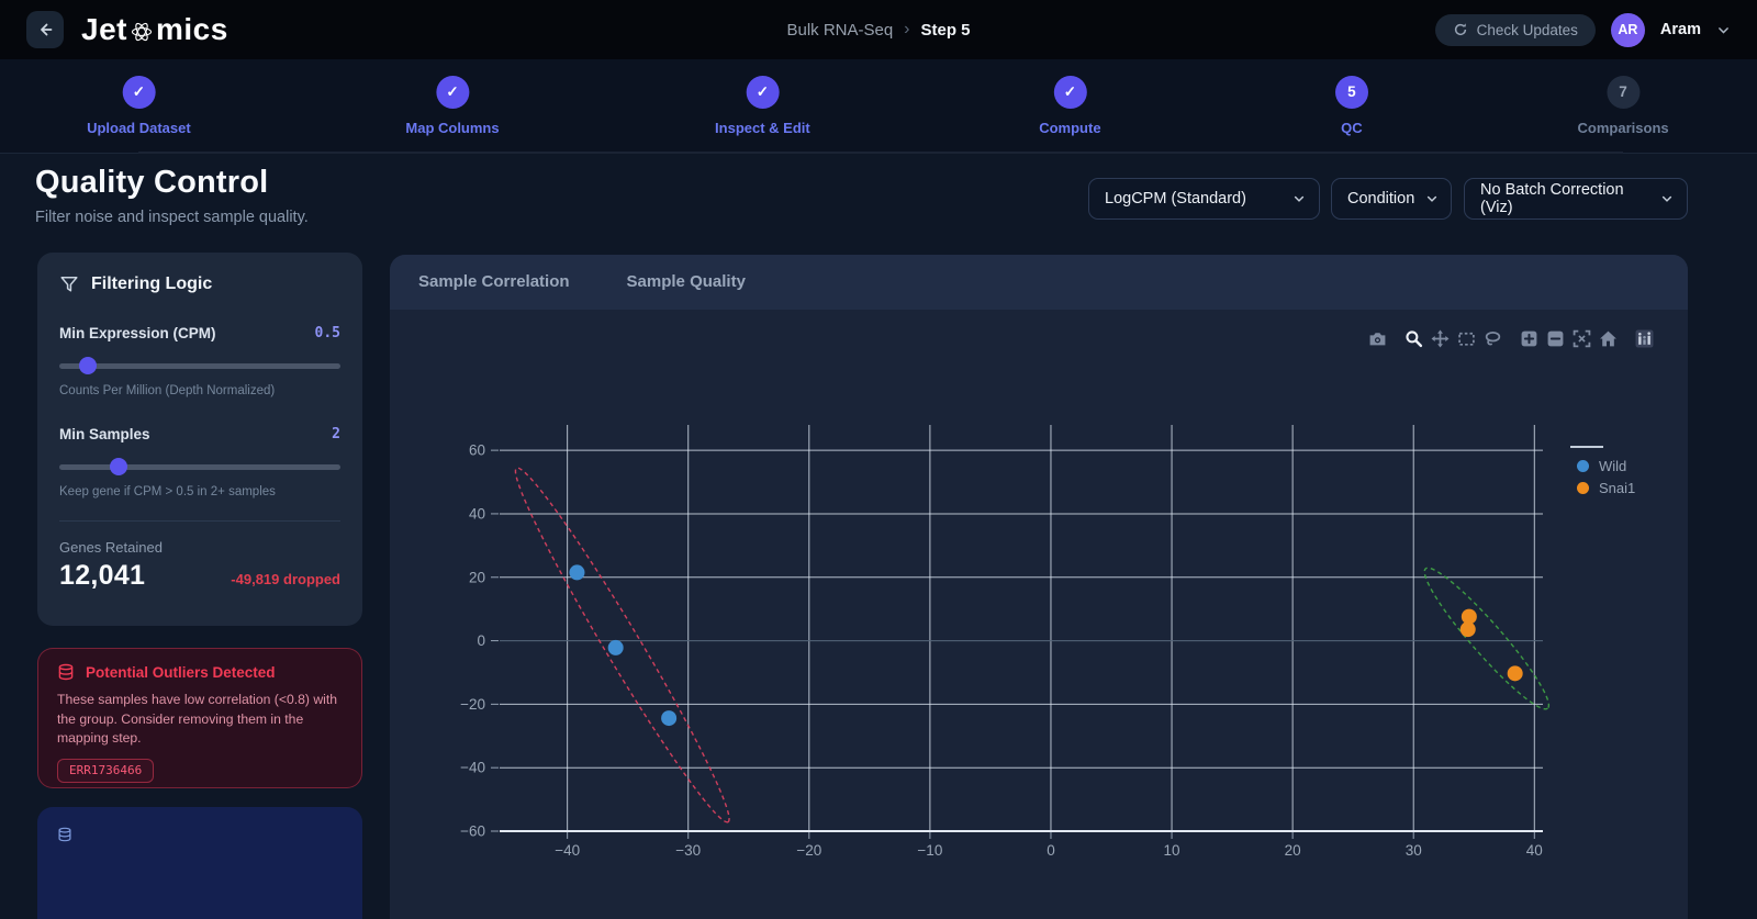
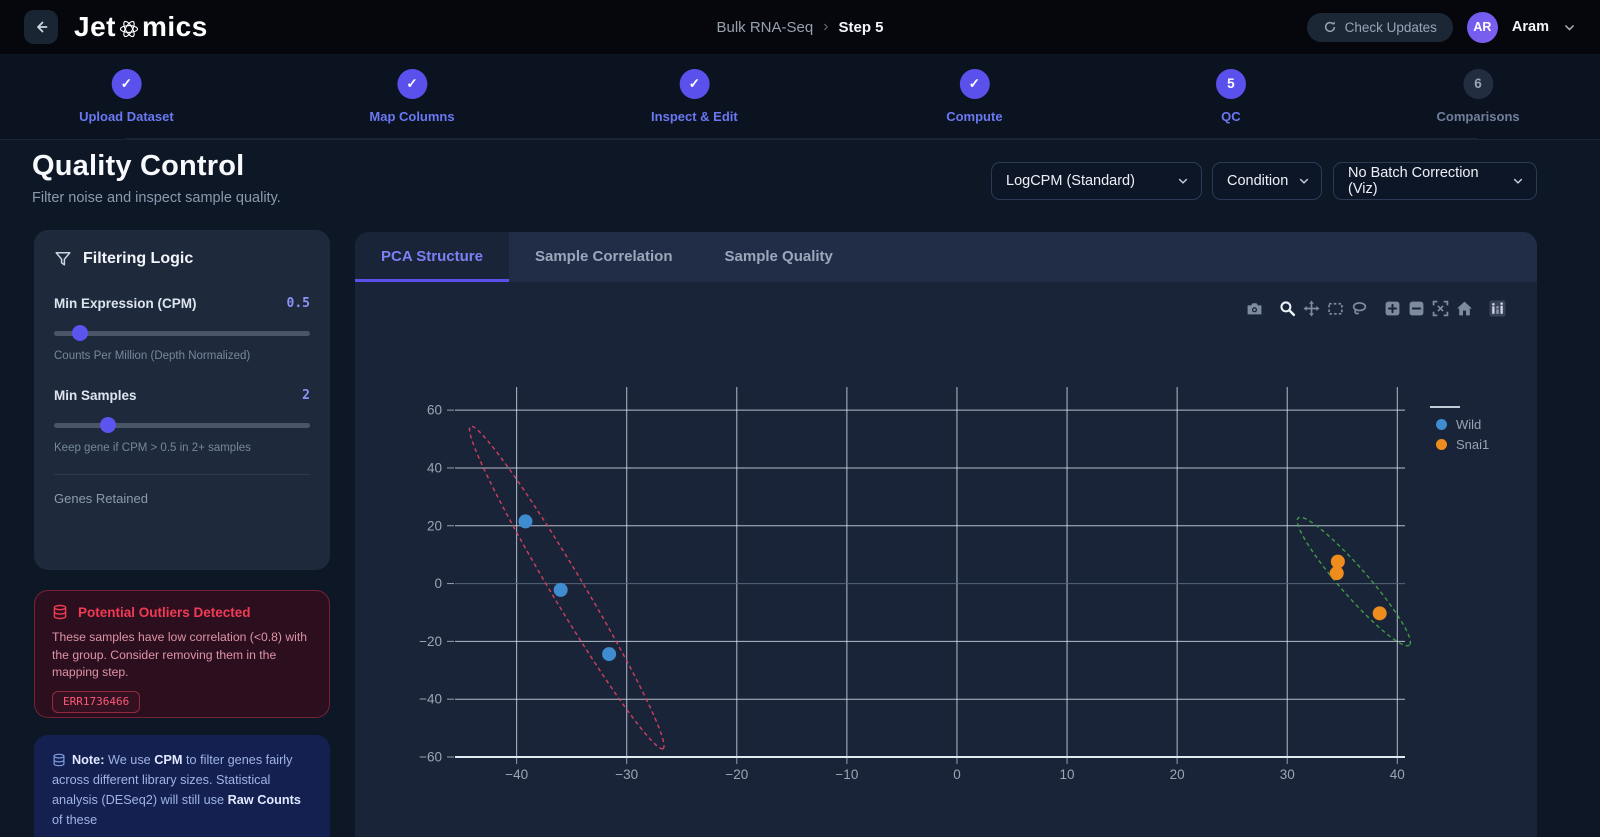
  Jet
  mics
  Bulk RNA-Seq
  ›
  Step 5
  Check Updates
  AR
  Aram
  ✓
  Upload Dataset
  ✓
  Map Columns
  ✓
  Inspect & Edit
  ✓
  Compute
  5
  QC
- 7
+ 6
  Comparisons
  Quality Control
  Filter noise and inspect sample quality.
  LogCPM (Standard)
  Condition
  No Batch Correction (Viz)
  Filtering Logic
  Min Expression (CPM)
  0.5
  Counts Per Million (Depth Normalized)
  Min Samples
  2
  Keep gene if CPM > 0.5 in 2+ samples
  Genes Retained
- 12,041
- -49,819 dropped
  Potential Outliers Detected
  These samples have low correlation (<0.8) with the group. Consider removing them in the mapping step.
  ERR1736466
+ Note: We use CPM to filter genes fairly across different library sizes. Statistical analysis (DESeq2) will still use Raw Counts of these
+ PCA Structure
  Sample Correlation
  Sample Quality
  −40
  −30
  −20
  −10
  0
  10
  20
  30
  40
  −60
  −40
  −20
  0
  20
  40
  60
  Wild
  Snai1
